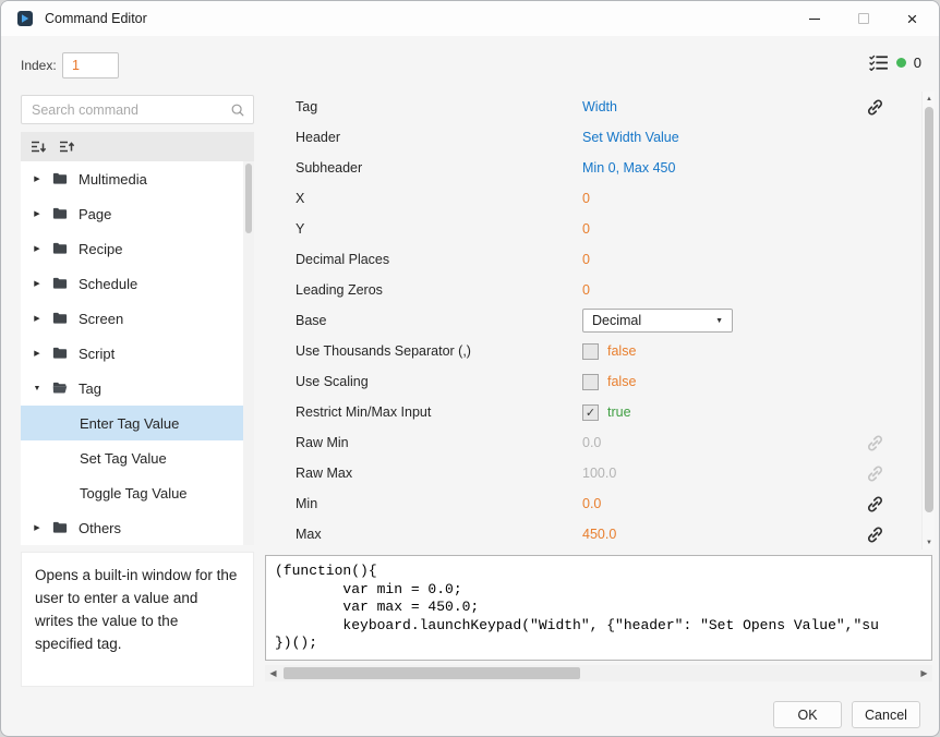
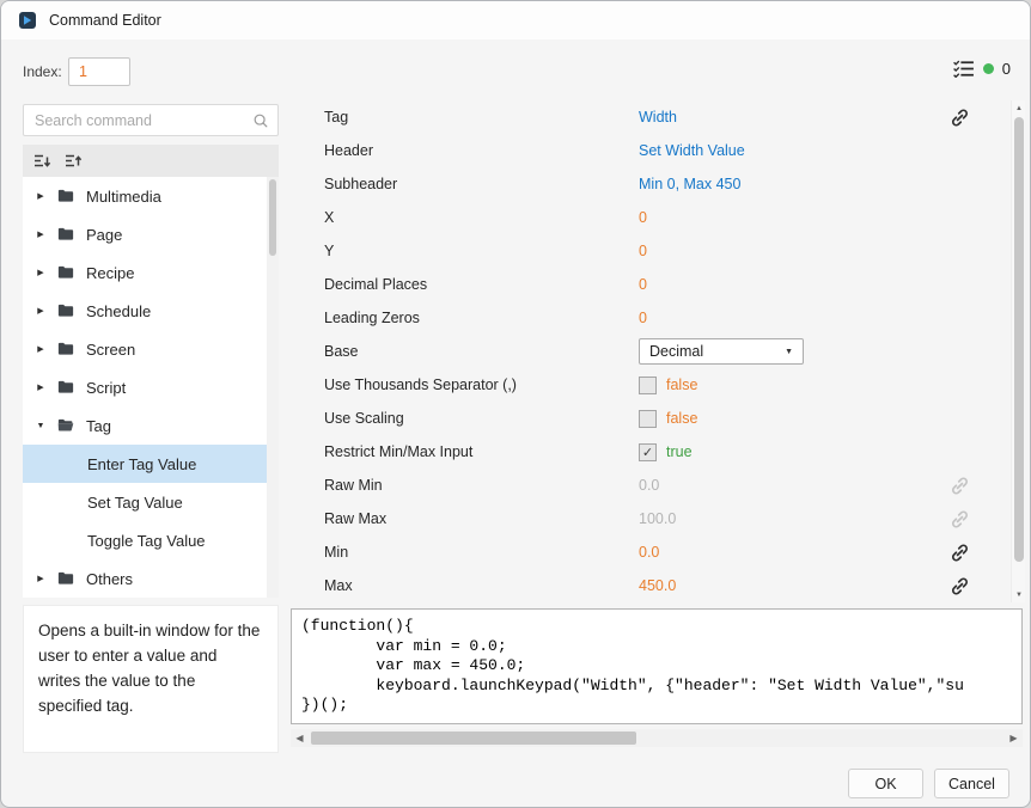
  Command Editor
- ×
  Index:
  1
  0
  Search command
  Multimedia
  Page
  Recipe
  Schedule
  Screen
  Script
  Tag
  Enter Tag Value
  Set Tag Value
  Toggle Tag Value
  Others
  Opens a built-in window for the user to enter a value and writes the value to the specified tag.
  Tag
  Width
  Header
  Set Width Value
  Subheader
  Min 0, Max 450
  X
  0
  Y
  0
  Decimal Places
  0
  Leading Zeros
  0
  Base
  Decimal
  Use Thousands Separator (,)
  false
  Use Scaling
  false
  Restrict Min/Max Input
  ✓
  true
  Raw Min
  0.0
  Raw Max
  100.0
  Min
  0.0
  Max
  450.0
  (function(){
  var min = 0.0;
  var max = 450.0;
- keyboard.launchKeypad("Width", {"header": "Set Opens Value","su
+ keyboard.launchKeypad("Width", {"header": "Set Width Value","su
  })();
  ◀
  ▶
  OK
  Cancel
